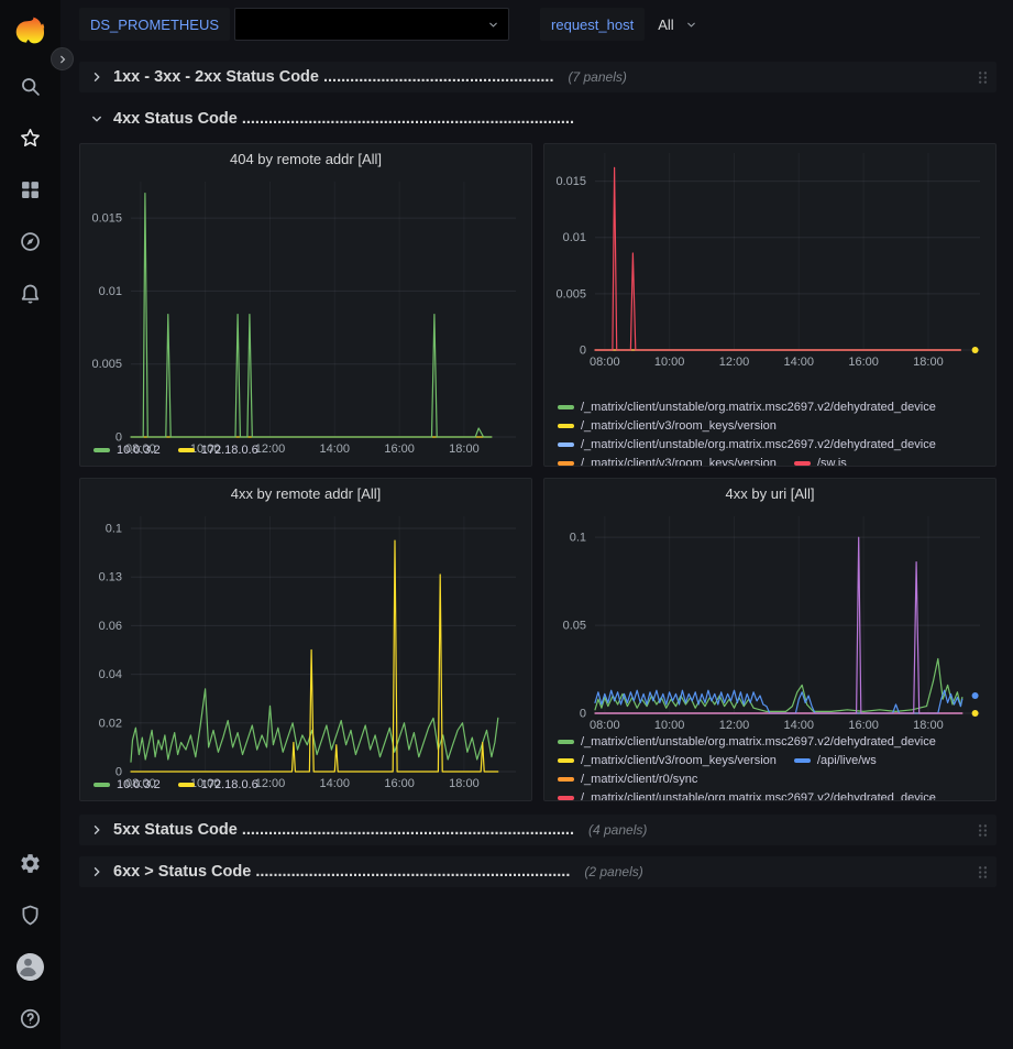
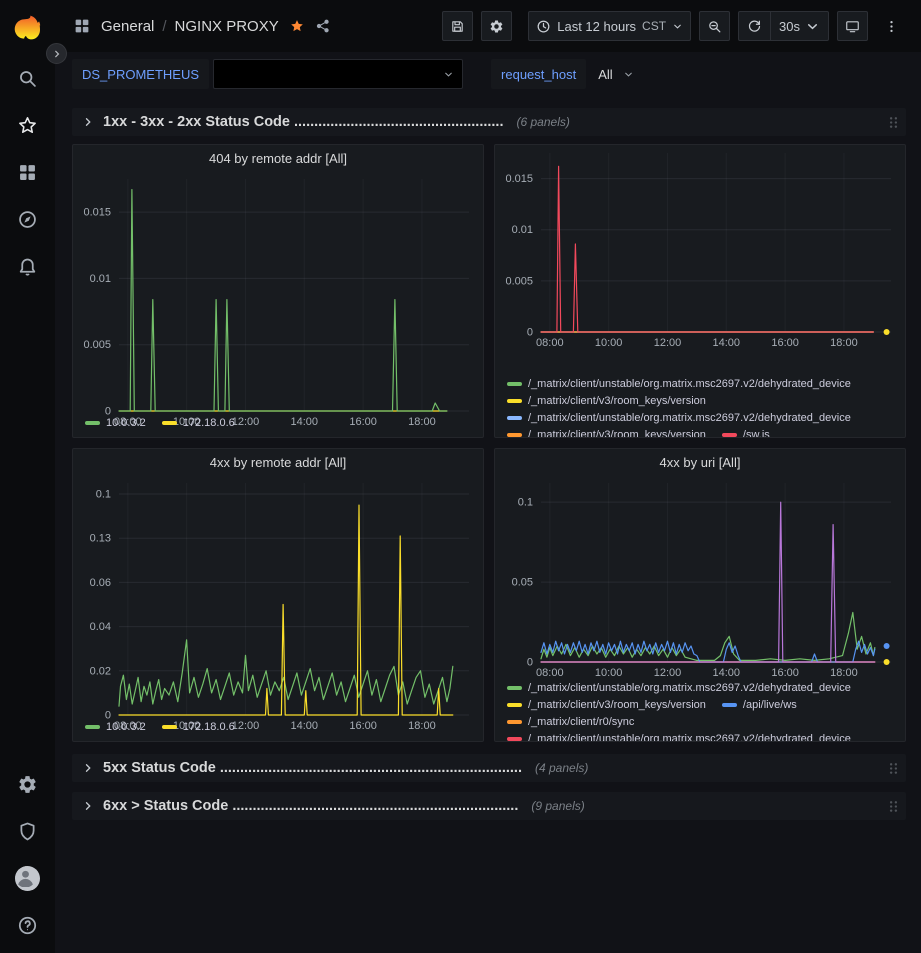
+ General
+ /
+ NGINX PROXY
+ Last 12 hours
+ CST
+ 30s
  DS_PROMETHEUS
  request_host
  All
  1xx - 3xx - 2xx Status Code ....................................................
- (7 panels)
+ (6 panels)
- 4xx Status Code ...........................................................................
  404 by remote addr [All]
  08:00
  0:00
  12:00
  14:00
  16:00
  18:00
  0
  0.005
  0.01
  0.015
  10.0.3.2
  172.18.0.6
  08:00
  10:00
  12:00
  14:00
  16:00
  18:00
  0
  0.005
  0.01
  0.015
  /_matrix/client/unstable/org.matrix.msc2697.v2/dehydrated_device
  /_matrix/client/v3/room_keys/version
  /_matrix/client/unstable/org.matrix.msc2697.v2/dehydrated_device
  /_matrix/client/v3/room_keys/version
  /sw.js
  4xx by remote addr [All]
  08:00
  0:00
  12:00
  14:00
  16:00
  18:00
  0
  0.02
  0.04
  0.06
  0.13
  0.1
  10.0.3.2
  172.18.0.6
  4xx by uri [All]
  08:00
  10:00
  12:00
  14:00
  16:00
  18:00
  0
  0.05
  0.1
  /_matrix/client/unstable/org.matrix.msc2697.v2/dehydrated_device
  /_matrix/client/v3/room_keys/version
  /api/live/ws
  /_matrix/client/r0/sync
  /_matrix/client/unstable/org.matrix.msc2697.v2/dehydrated_device
  5xx Status Code ...........................................................................
  (4 panels)
  6xx > Status Code .......................................................................
- (2 panels)
+ (9 panels)
